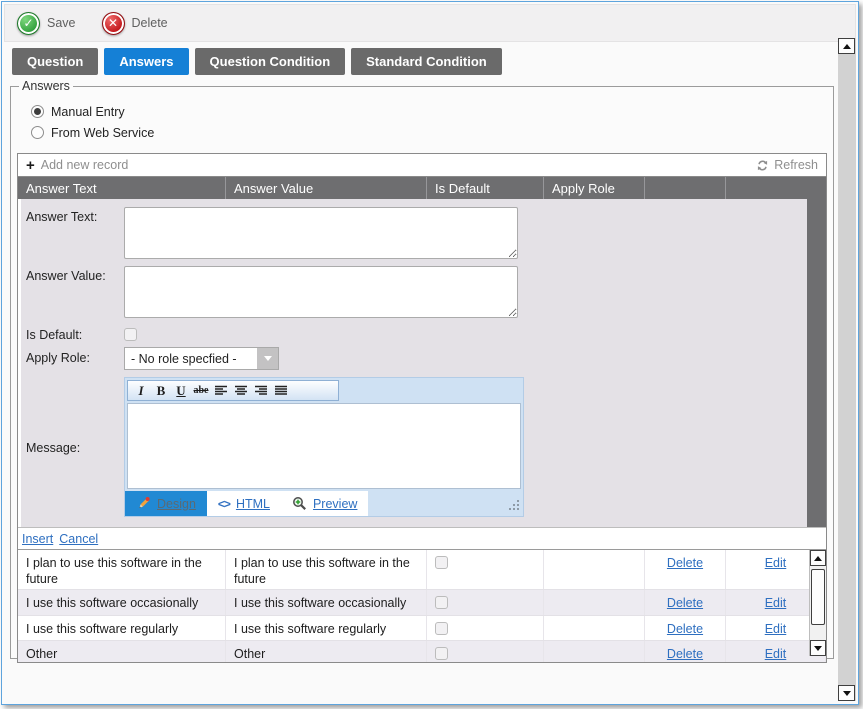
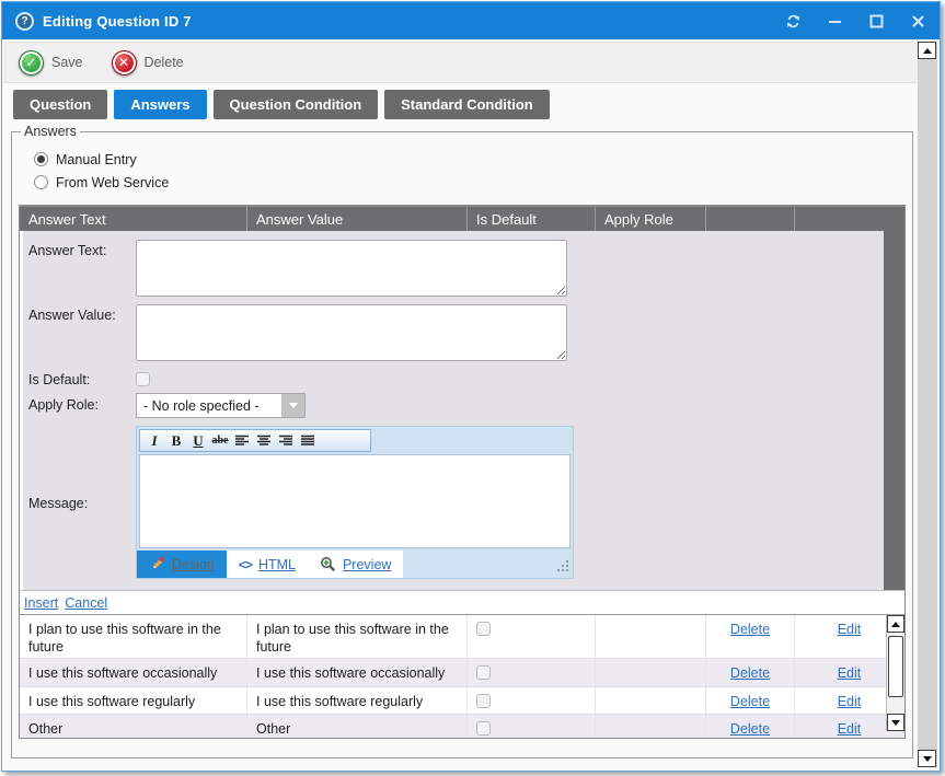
+ ?
+ Editing Question ID 7
  ✓
  Save
  ✕
  Delete
  Question
  Answers
  Question Condition
  Standard Condition
  Answers
  Manual Entry
  From Web Service
- +
- Add new record
- Refresh
  Answer Text
  Answer Value
  Is Default
  Apply Role
  Answer Text:
  Answer Value:
  Is Default:
  Apply Role:
  - No role specfied -
  Message:
  I
  B
  U
  abe
  Design
  <>
  HTML
  Preview
  Insert
  Cancel
  I plan to use this software in the future
  I plan to use this software in the future
  Delete
  Edit
  I use this software occasionally
  I use this software occasionally
  Delete
  Edit
  I use this software regularly
  I use this software regularly
  Delete
  Edit
  Other
  Other
  Delete
  Edit
